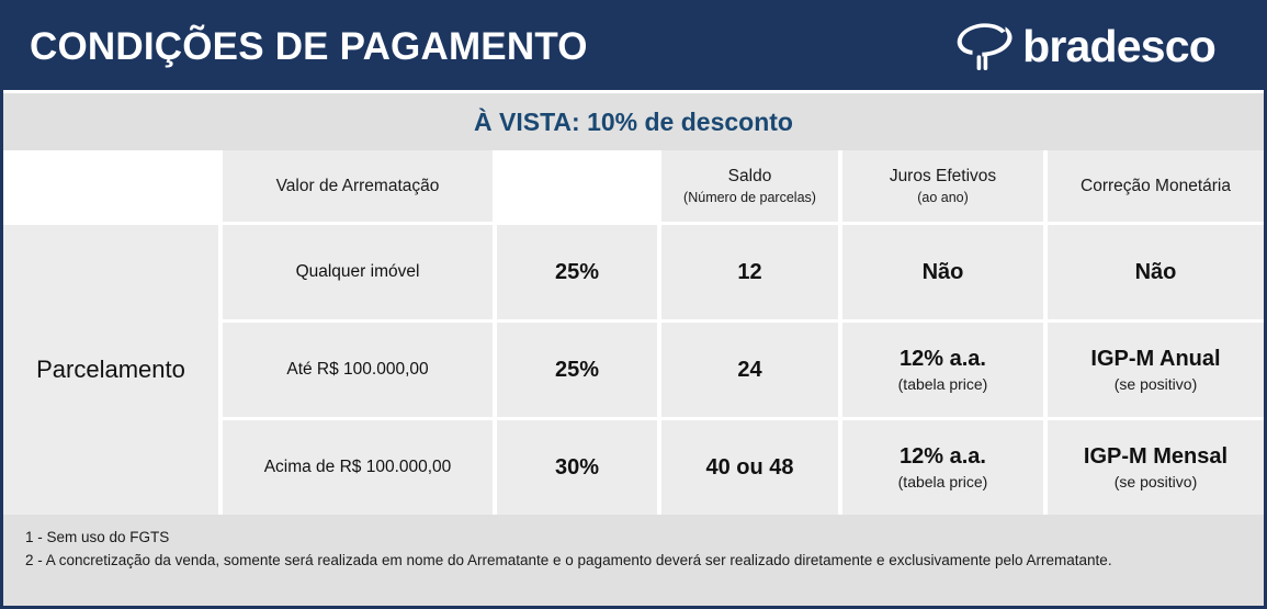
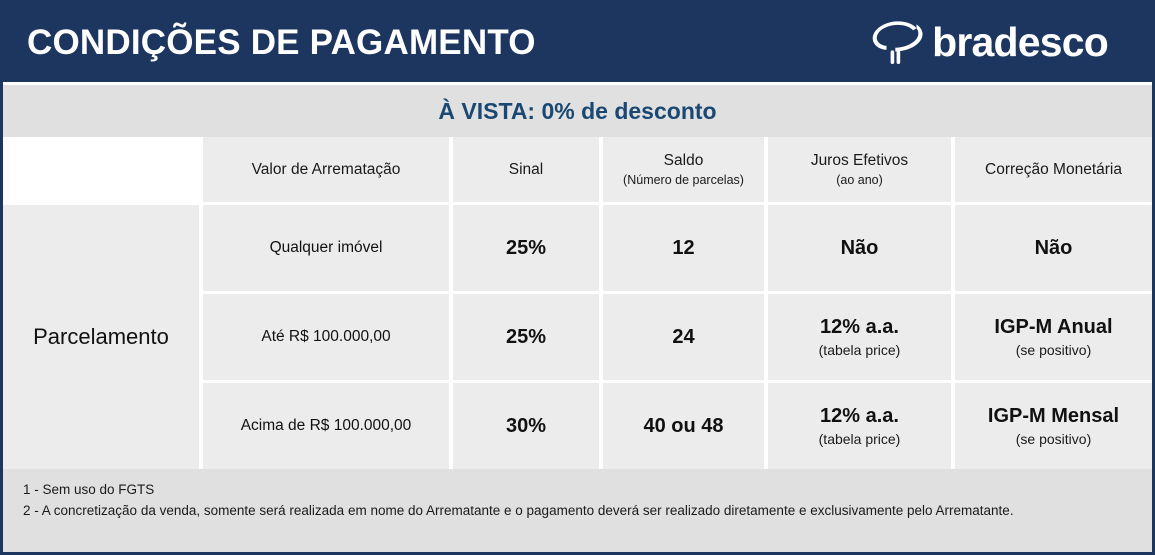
  CONDIÇÕES DE PAGAMENTO
  bradesco
- À VISTA: 10% de desconto
+ À VISTA: 0% de desconto
  Parcelamento
  Valor de Arrematação
+ Sinal
  Saldo
  (Número de parcelas)
  Juros Efetivos
  (ao ano)
  Correção Monetária
  Qualquer imóvel
  25%
  12
  Não
  Não
  Até R$ 100.000,00
  25%
  24
  12% a.a.
  (tabela price)
  IGP-M Anual
  (se positivo)
  Acima de R$ 100.000,00
  30%
  40 ou 48
  12% a.a.
  (tabela price)
  IGP-M Mensal
  (se positivo)
  1 - Sem uso do FGTS
  2 - A concretização da venda, somente será realizada em nome do Arrematante e o pagamento deverá ser realizado diretamente e exclusivamente pelo Arrematante.
